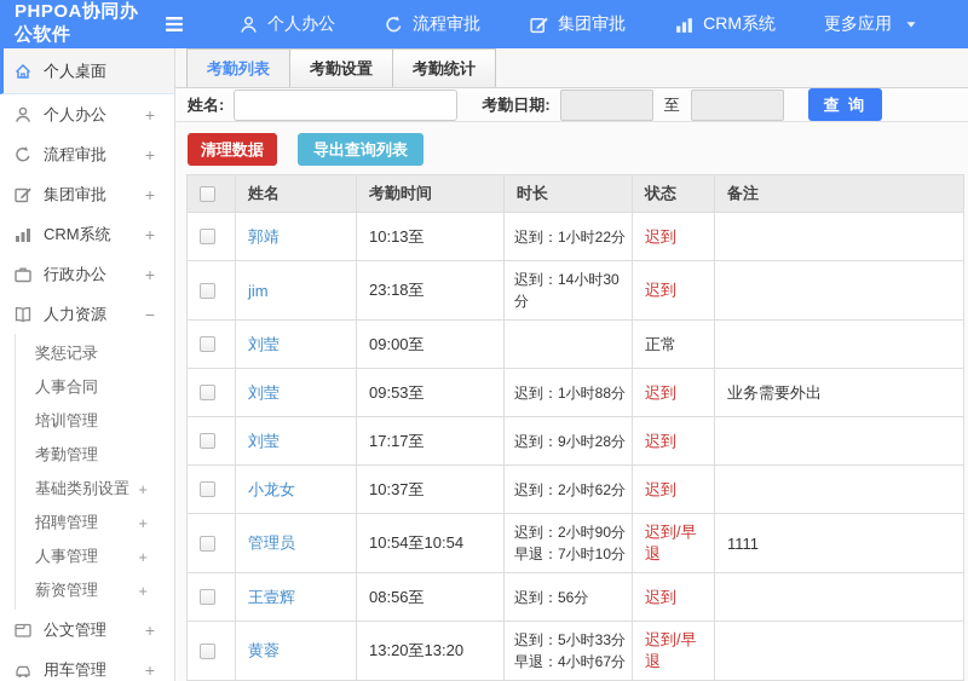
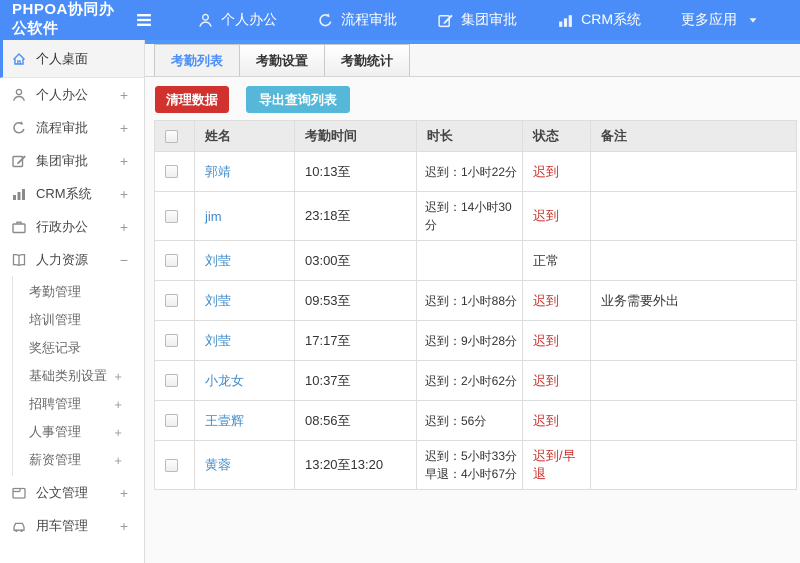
  PHPOA协同办公软件
  个人办公
  流程审批
  集团审批
  CRM系统
  更多应用
  个人桌面
  个人办公
  +
  流程审批
  +
  集团审批
  +
  CRM系统
  +
  行政办公
  +
  人力资源
  −
- 奖惩记录
+ 考勤管理
- 人事合同
  培训管理
- 考勤管理
+ 奖惩记录
  基础类别设置
  +
  招聘管理
  +
  人事管理
  +
  薪资管理
  +
  公文管理
  +
  用车管理
  +
  考勤列表
  考勤设置
  考勤统计
- 姓名:
- 考勤日期:
- 至
- 查 询
  清理数据
  导出查询列表
  	姓名	考勤时间	时长	状态	备注
  	郭靖	10:13至	迟到：1小时22分	迟到
  	jim	23:18至	迟到：14小时30分	迟到
- 	刘莹	09:00至		正常
+ 	刘莹	03:00至		正常
  	刘莹	09:53至	迟到：1小时88分	迟到	业务需要外出
  	刘莹	17:17至	迟到：9小时28分	迟到
  	小龙女	10:37至	迟到：2小时62分	迟到
- 	管理员	10:54至10:54	迟到：2小时90分 早退：7小时10分	迟到/早退	1111
  	王壹辉	08:56至	迟到：56分	迟到
  	黄蓉	13:20至13:20	迟到：5小时33分 早退：4小时67分	迟到/早退
